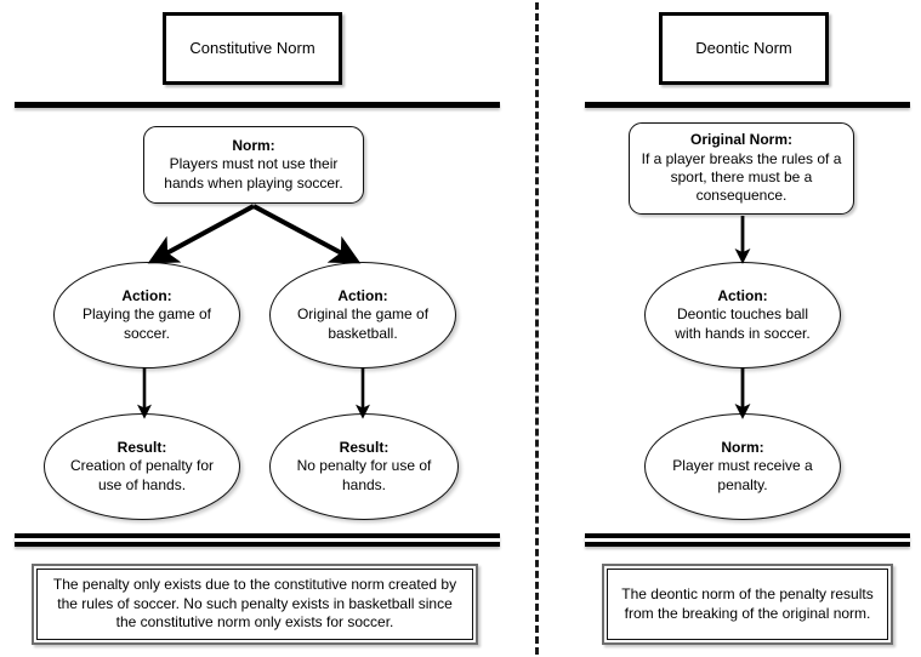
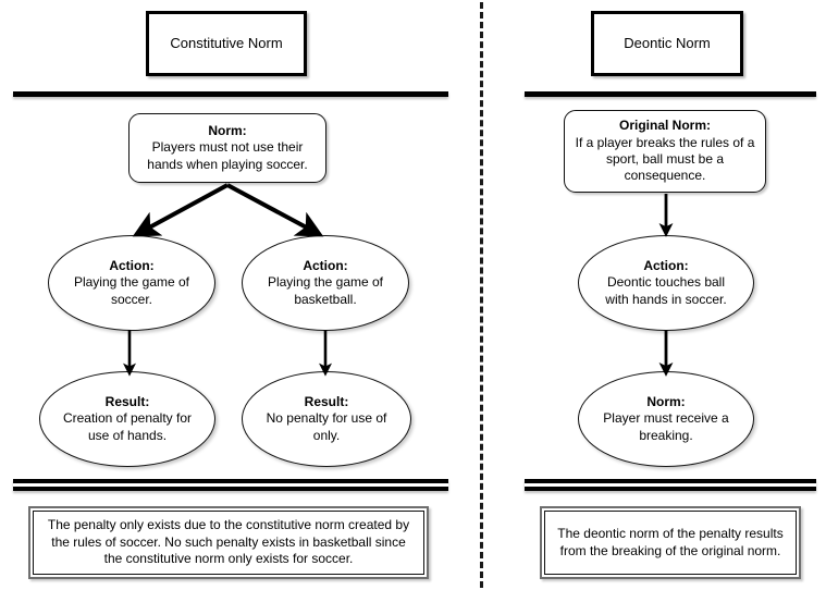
  Constitutive Norm
  Norm:
  Players must not use their hands when playing soccer.
  Action:
  Playing the game of soccer.
  Action:
- Original the game of basketball.
+ Playing the game of basketball.
  Result:
  Creation of penalty for use of hands.
  Result:
- No penalty for use of hands.
+ No penalty for use of only.
  The penalty only exists due to the constitutive norm created by the rules of soccer. No such penalty exists in basketball since the constitutive norm only exists for soccer.
  Deontic Norm
  Original Norm:
- If a player breaks the rules of a sport, there must be a consequence.
+ If a player breaks the rules of a sport, ball must be a consequence.
  Action:
  Deontic touches ball with hands in soccer.
  Norm:
- Player must receive a penalty.
+ Player must receive a breaking.
  The deontic norm of the penalty results from the breaking of the original norm.
